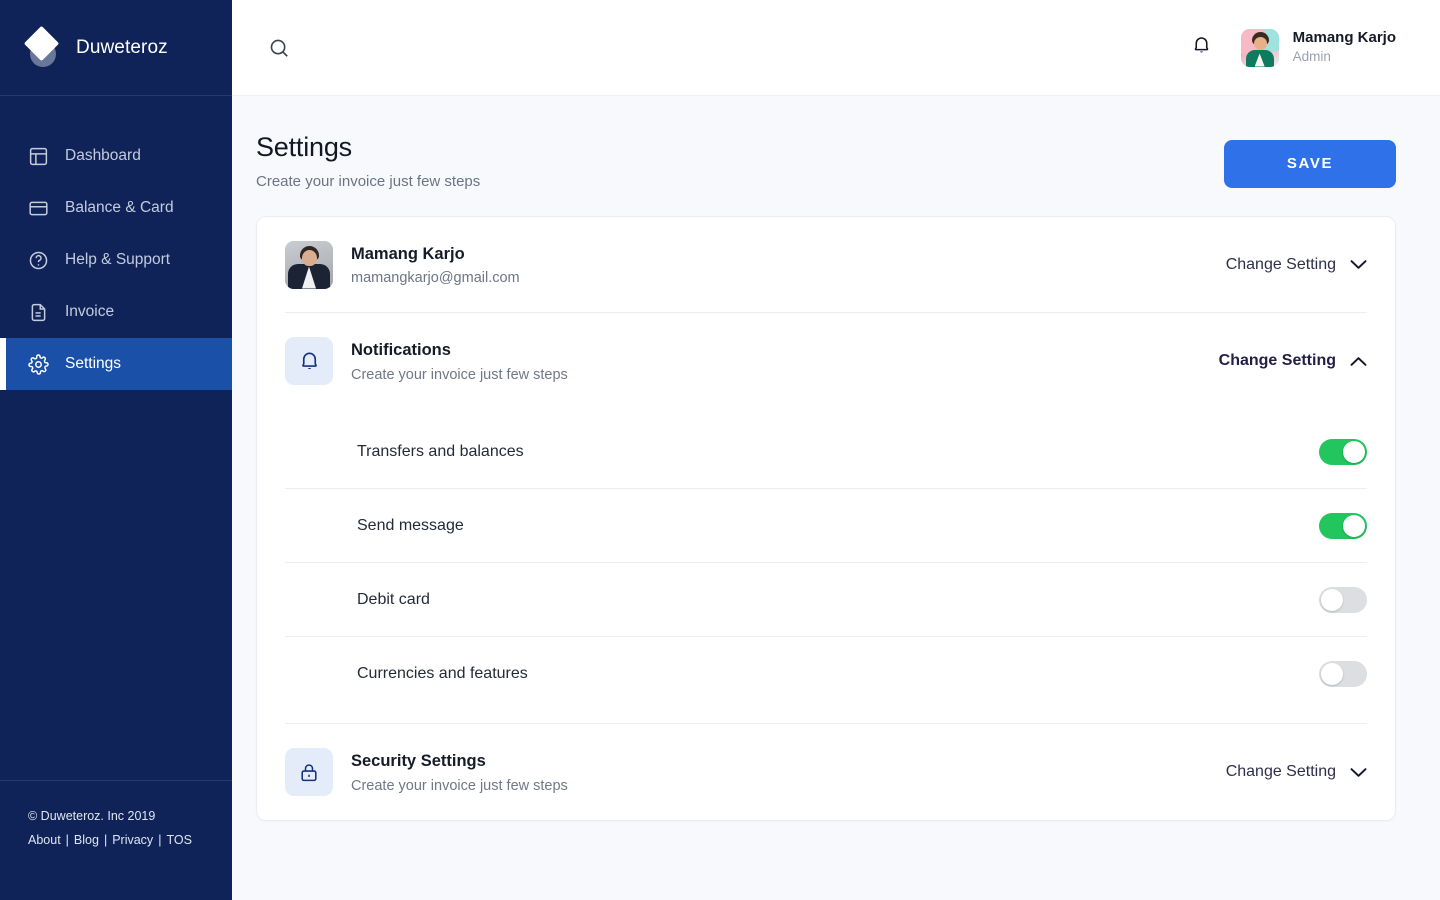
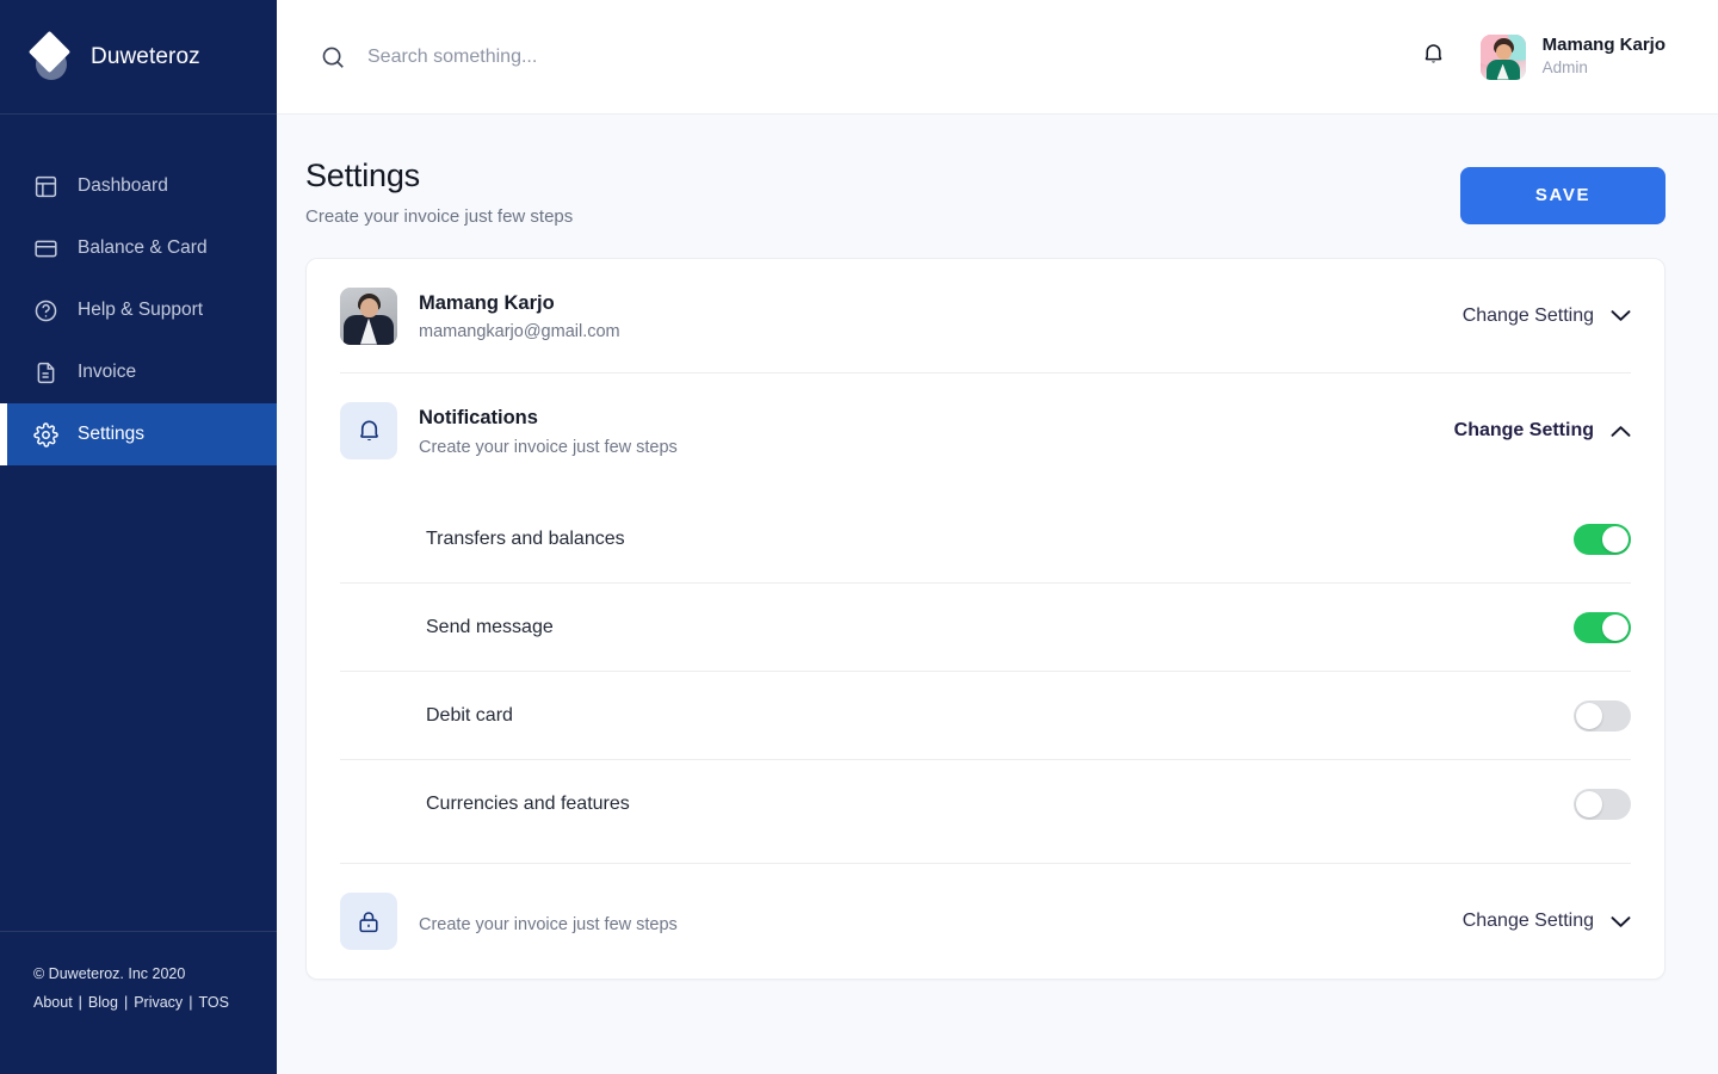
  Duweteroz
  Dashboard
  Balance & Card
  Help & Support
  Invoice
  Settings
- © Duweteroz. Inc 2019
+ © Duweteroz. Inc 2020
  About
  |
  Blog
  |
  Privacy
  |
  TOS
+ Search something...
  Mamang Karjo
  Admin
  Settings
  Create your invoice just few steps
  SAVE
  Mamang Karjo
  mamangkarjo@gmail.com
  Change Setting
  Notifications
  Create your invoice just few steps
  Change Setting
  Transfers and balances
  Send message
  Debit card
  Currencies and features
- Security Settings
  Create your invoice just few steps
  Change Setting
